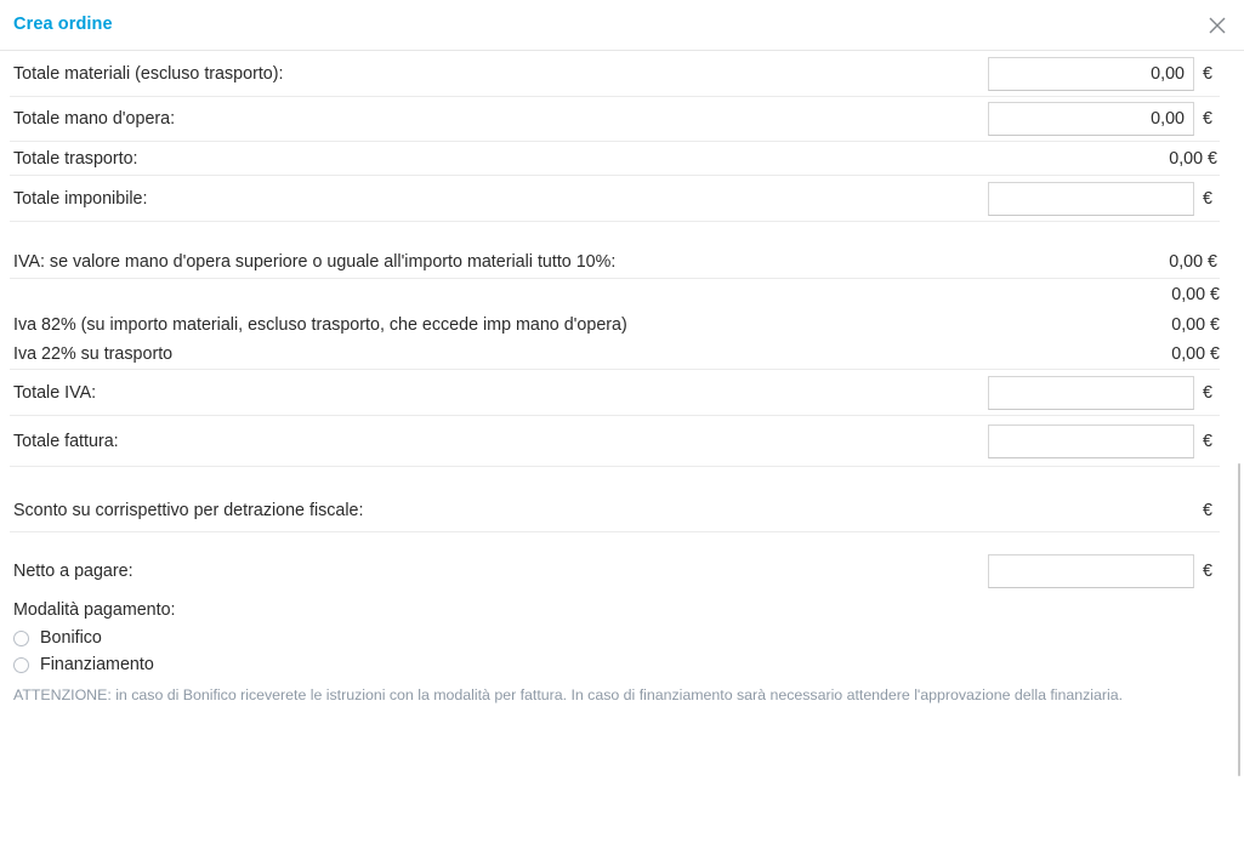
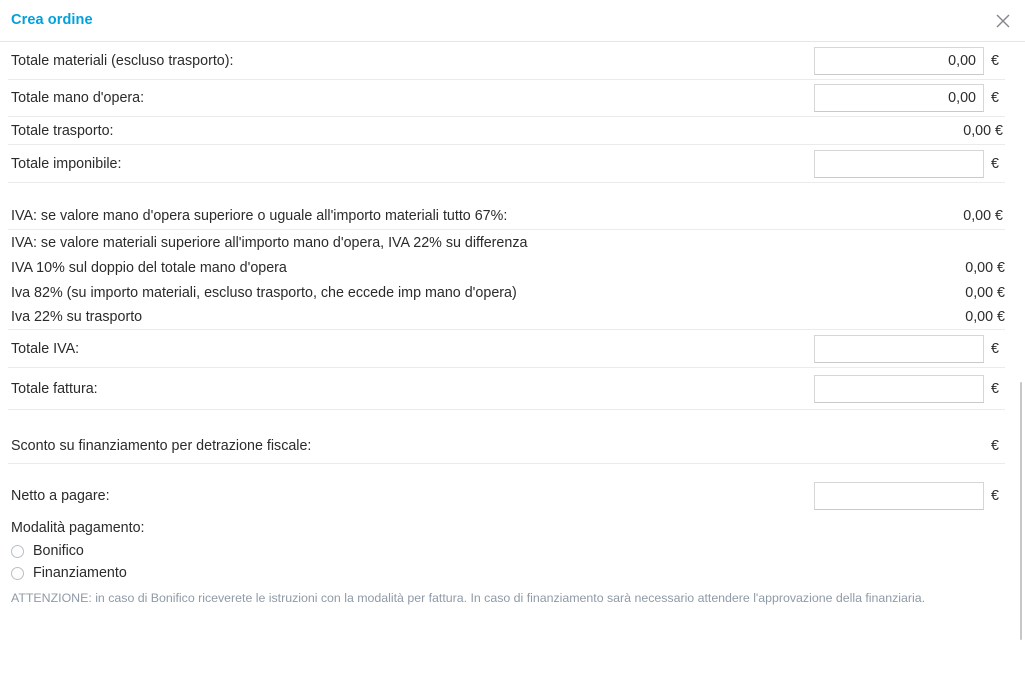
  Crea ordine
  Totale materiali (escluso trasporto):
  0,00
  €
  Totale mano d'opera:
  0,00
  €
  Totale trasporto:
  0,00 €
  Totale imponibile:
  €
- IVA: se valore mano d'opera superiore o uguale all'importo materiali tutto 10%:
+ IVA: se valore mano d'opera superiore o uguale all'importo materiali tutto 67%:
  0,00 €
+ IVA: se valore materiali superiore all'importo mano d'opera, IVA 22% su differenza
+ IVA 10% sul doppio del totale mano d'opera
  0,00 €
  Iva 82% (su importo materiali, escluso trasporto, che eccede imp mano d'opera)
  0,00 €
  Iva 22% su trasporto
  0,00 €
  Totale IVA:
  €
  Totale fattura:
  €
- Sconto su corrispettivo per detrazione fiscale:
+ Sconto su finanziamento per detrazione fiscale:
  €
  Netto a pagare:
  €
  Modalità pagamento:
  Bonifico
  Finanziamento
  ATTENZIONE: in caso di Bonifico riceverete le istruzioni con la modalità per fattura. In caso di finanziamento sarà necessario attendere l'approvazione della finanziaria.
